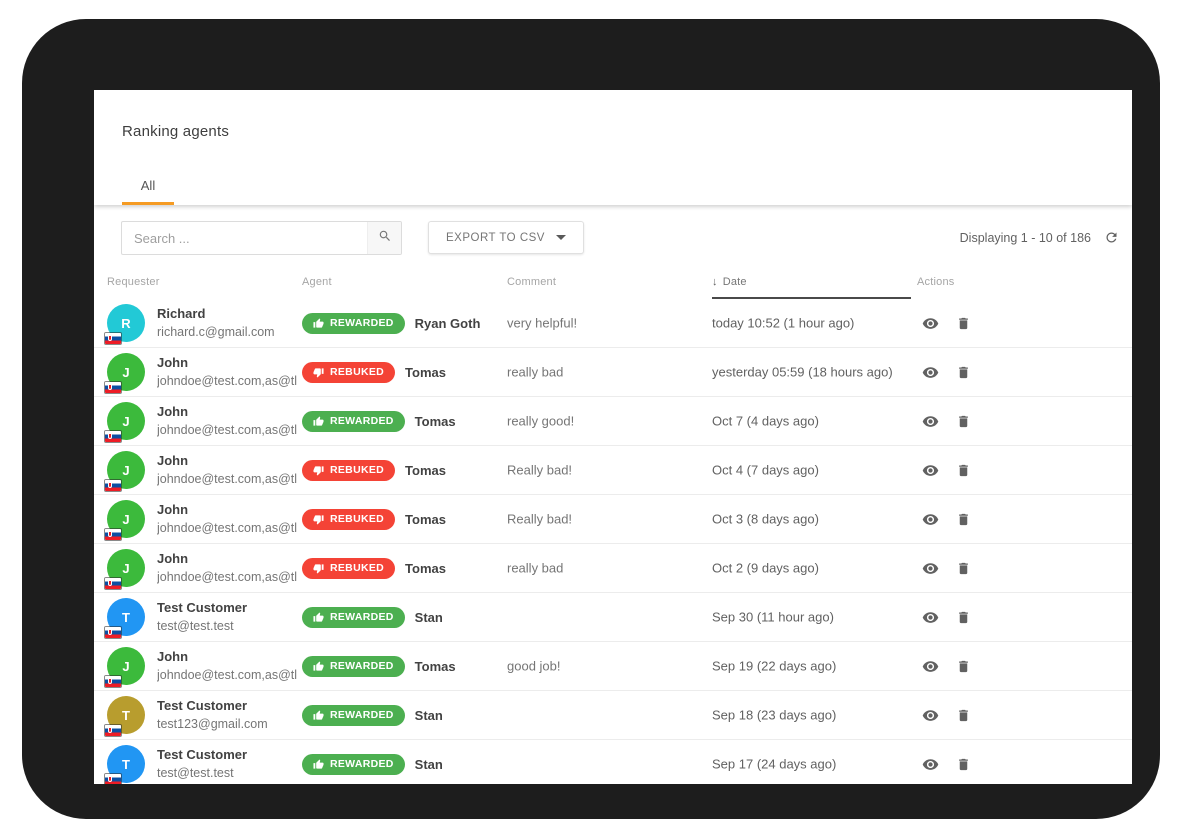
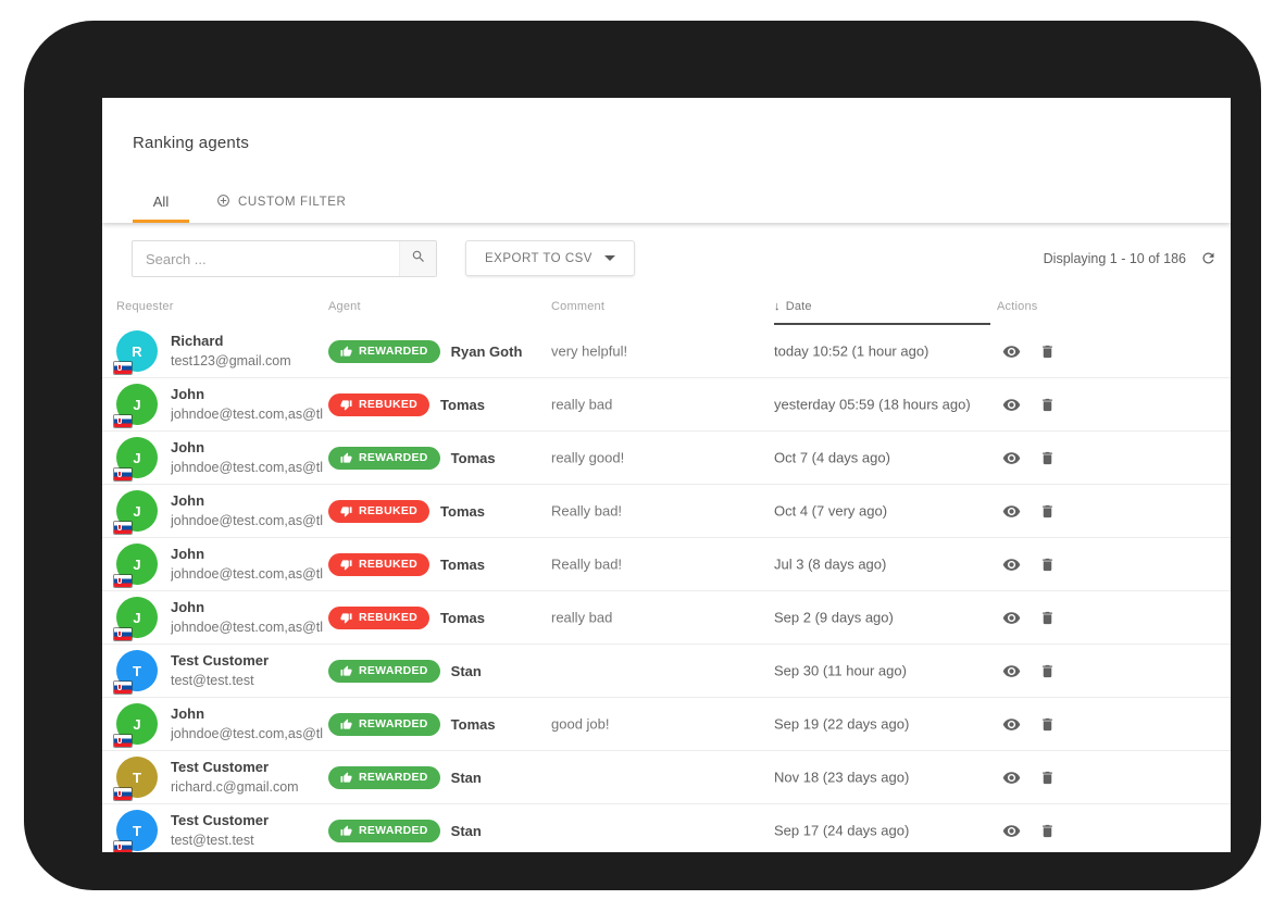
  Ranking agents
  All
+ CUSTOM FILTER
  Search ...
  EXPORT TO CSV
  Displaying 1 - 10 of 186
  Requester
  Agent
  Comment
  ↓
  Date
  Actions
  R
  Richard
- richard.c@gmail.com
+ test123@gmail.com
  REWARDED
  Ryan Goth
  very helpful!
  today 10:52 (1 hour ago)
  J
  John
  johndoe@test.com,as@tl
  REBUKED
  Tomas
  really bad
  yesterday 05:59 (18 hours ago)
  J
  John
  johndoe@test.com,as@tl
  REWARDED
  Tomas
  really good!
  Oct 7 (4 days ago)
  J
  John
  johndoe@test.com,as@tl
  REBUKED
  Tomas
  Really bad!
- Oct 4 (7 days ago)
+ Oct 4 (7 very ago)
  J
  John
  johndoe@test.com,as@tl
  REBUKED
  Tomas
  Really bad!
- Oct 3 (8 days ago)
+ Jul 3 (8 days ago)
  J
  John
  johndoe@test.com,as@tl
  REBUKED
  Tomas
  really bad
- Oct 2 (9 days ago)
+ Sep 2 (9 days ago)
  T
  Test Customer
  test@test.test
  REWARDED
  Stan
  Sep 30 (11 hour ago)
  J
  John
  johndoe@test.com,as@tl
  REWARDED
  Tomas
  good job!
  Sep 19 (22 days ago)
  T
  Test Customer
- test123@gmail.com
+ richard.c@gmail.com
  REWARDED
  Stan
- Sep 18 (23 days ago)
+ Nov 18 (23 days ago)
  T
  Test Customer
  test@test.test
  REWARDED
  Stan
  Sep 17 (24 days ago)
